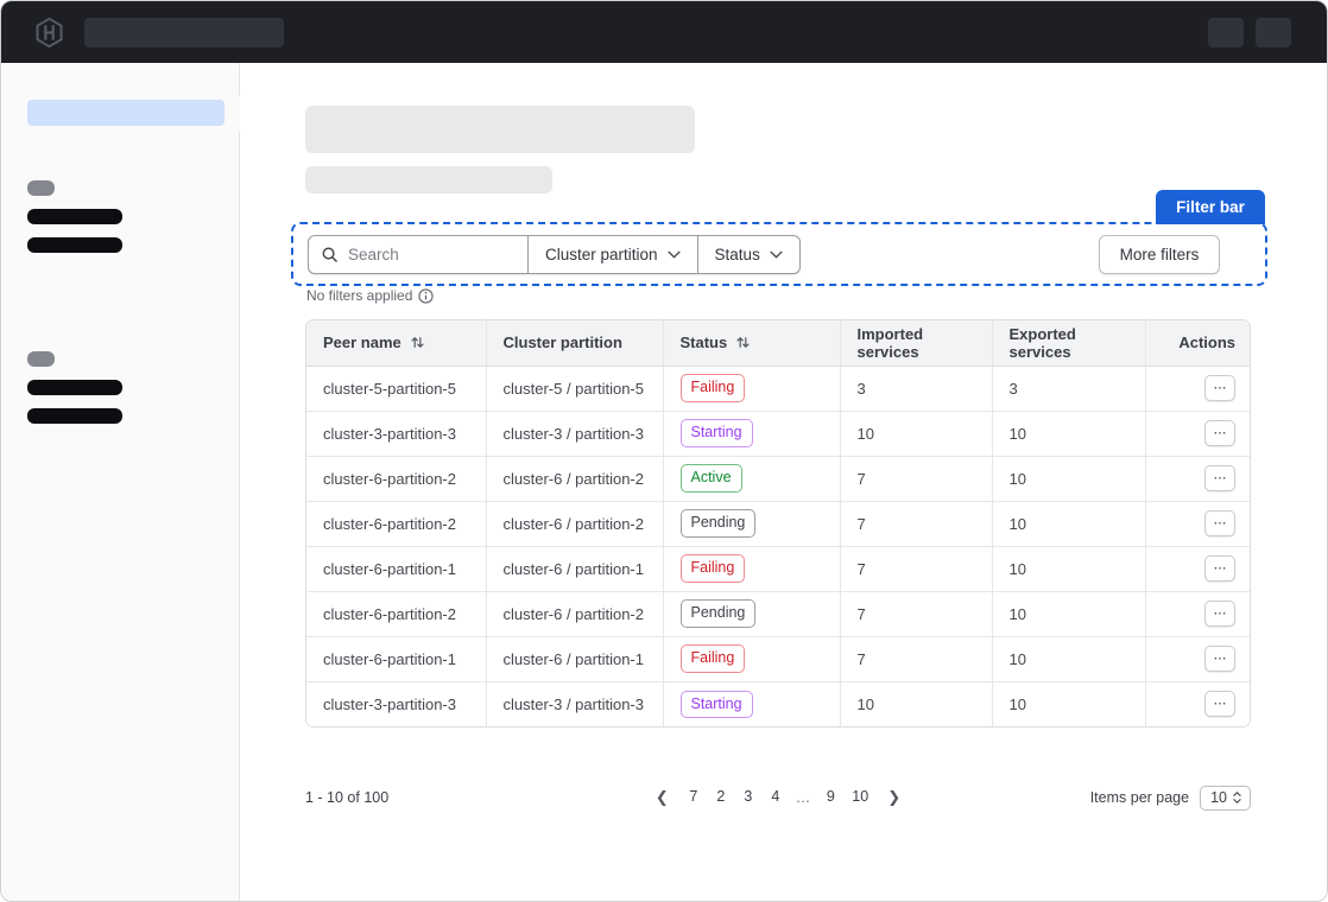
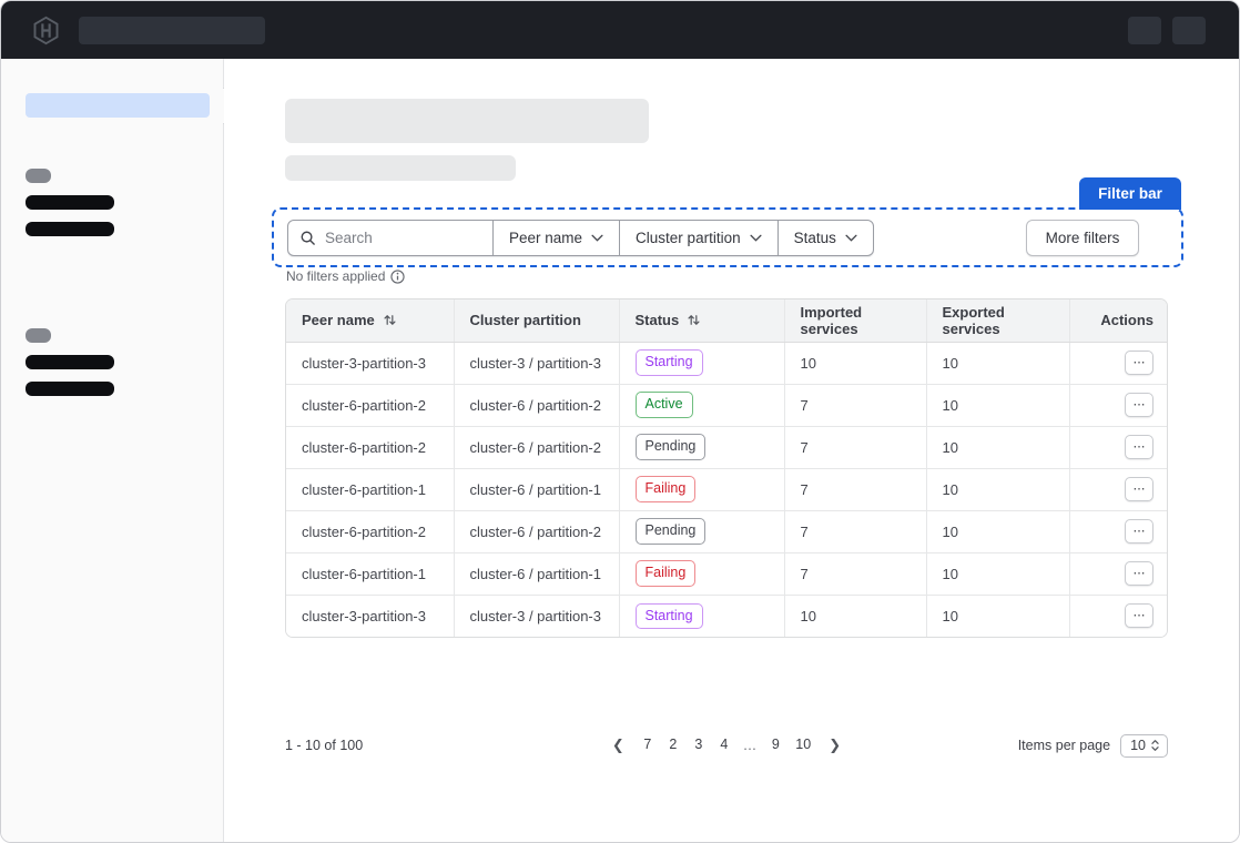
  Filter bar
  Search
+ Peer name
  Cluster partition
  Status
  More filters
  No filters applied
  Peer name	Cluster partition	Status	Imported services	Exported services	Actions
- cluster-5-partition-5	cluster-5 / partition-5	Failing	3	3	⋯
  cluster-3-partition-3	cluster-3 / partition-3	Starting	10	10	⋯
  cluster-6-partition-2	cluster-6 / partition-2	Active	7	10	⋯
  cluster-6-partition-2	cluster-6 / partition-2	Pending	7	10	⋯
  cluster-6-partition-1	cluster-6 / partition-1	Failing	7	10	⋯
  cluster-6-partition-2	cluster-6 / partition-2	Pending	7	10	⋯
  cluster-6-partition-1	cluster-6 / partition-1	Failing	7	10	⋯
  cluster-3-partition-3	cluster-3 / partition-3	Starting	10	10	⋯
  1 - 10 of 100
  ❮
  7
  2
  3
  4
  …
  9
  10
  ❯
  Items per page
  10
